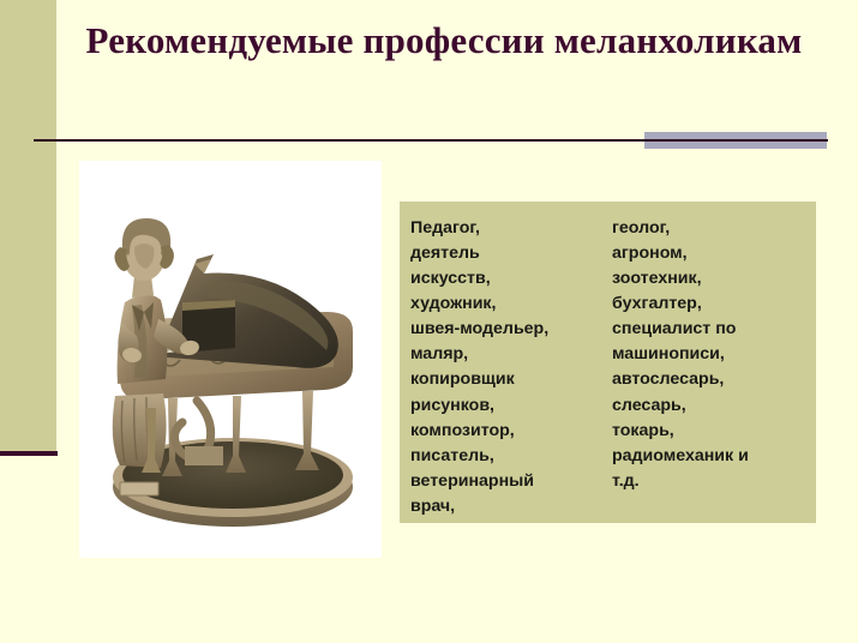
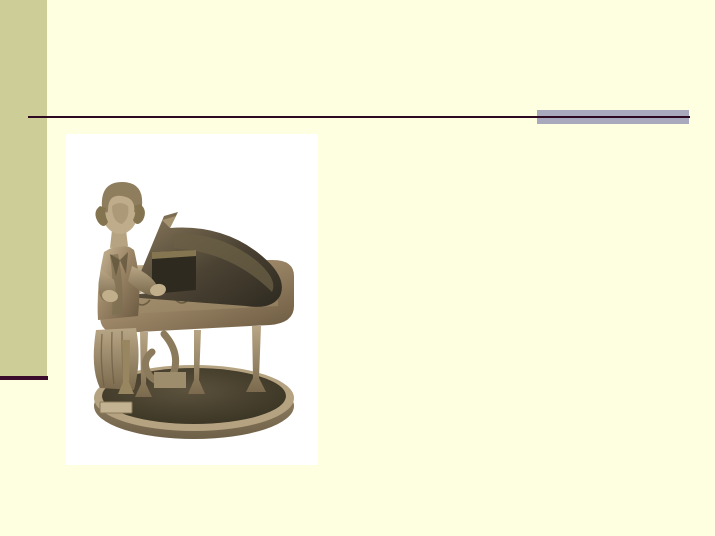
- Рекомендуемые профессии меланхоликам
- Педагог,
- деятель
- искусств,
- художник,
- швея-модельер,
- маляр,
- копировщик
- рисунков,
- композитор,
- писатель,
- ветеринарный
- врач,
- геолог,
- агроном,
- зоотехник,
- бухгалтер,
- специалист по
- машинописи,
- автослесарь,
- слесарь,
- токарь,
- радиомеханик и
- т.д.
